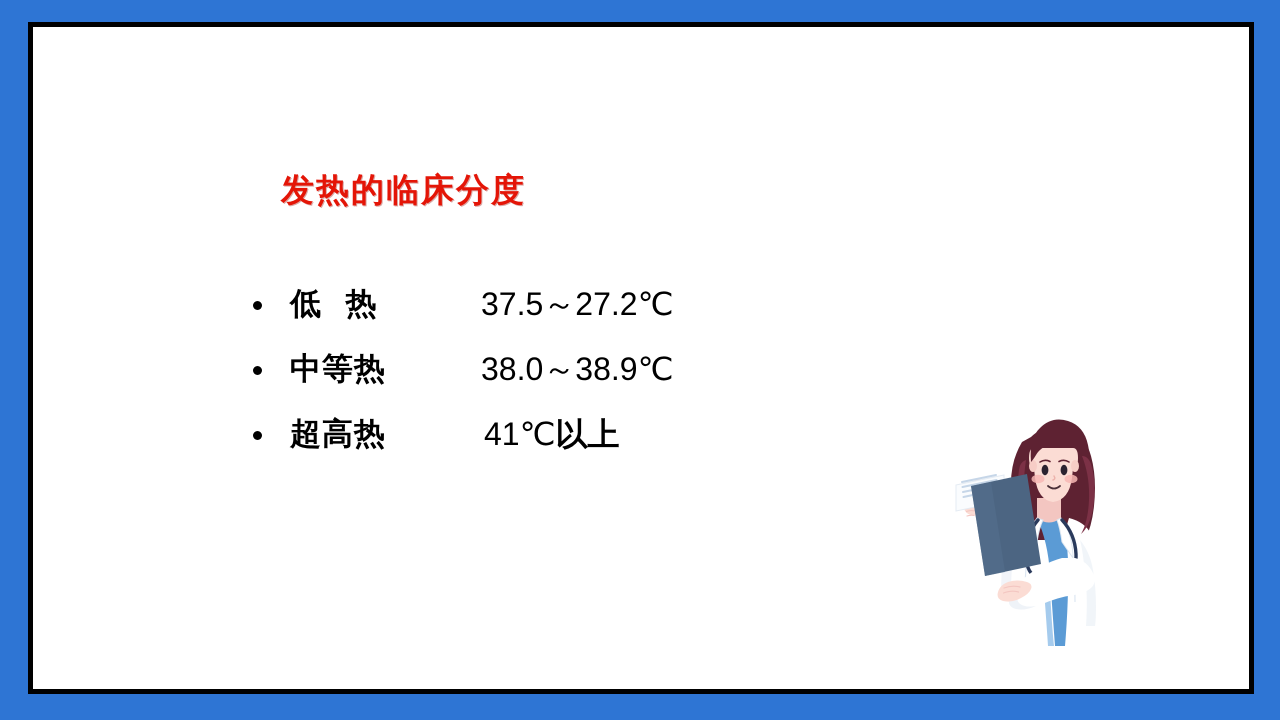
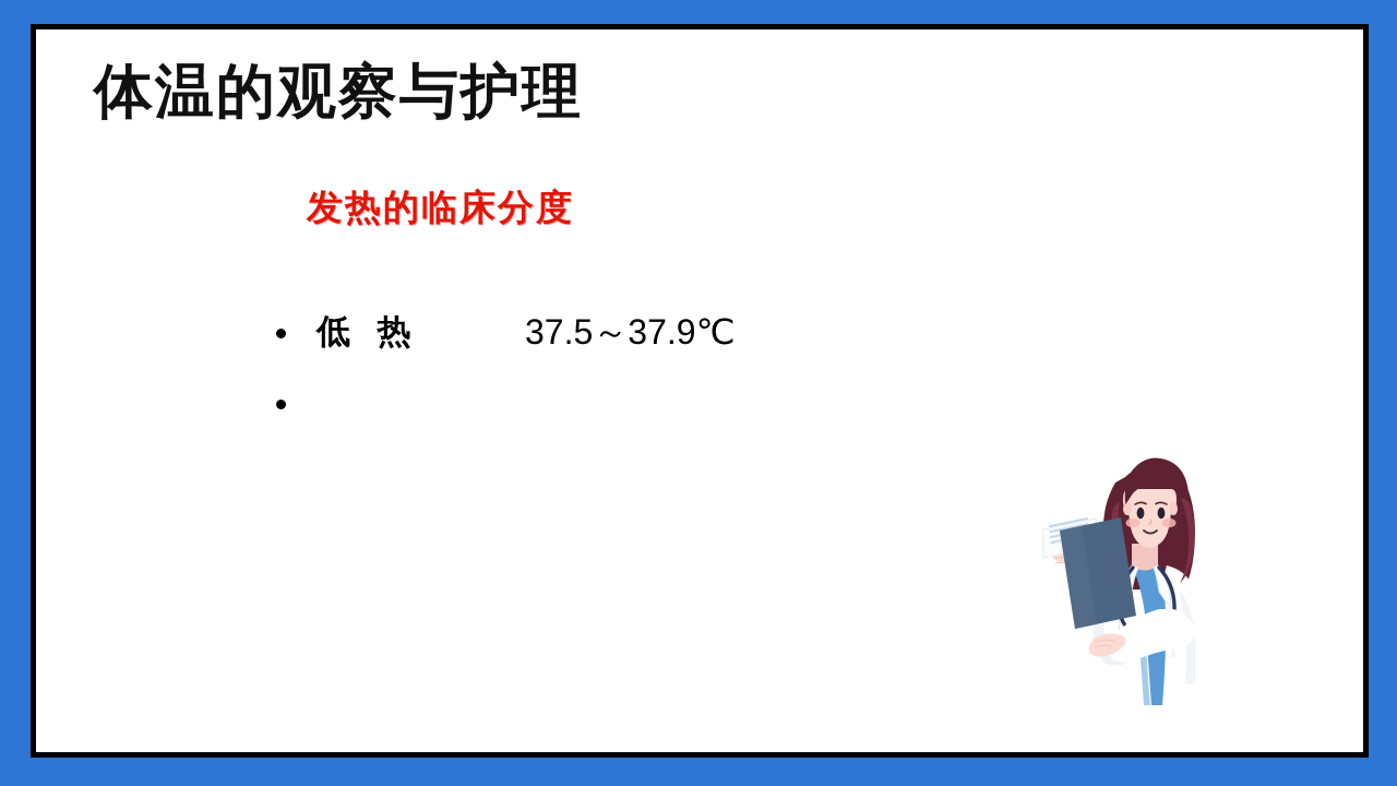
+ 体温的观察与护理
  发热的临床分度
  低 热
- 37.5～27.2℃
+ 37.5～37.9℃
- 中等热
- 38.0～38.9℃
- 超高热
- 41℃以上
